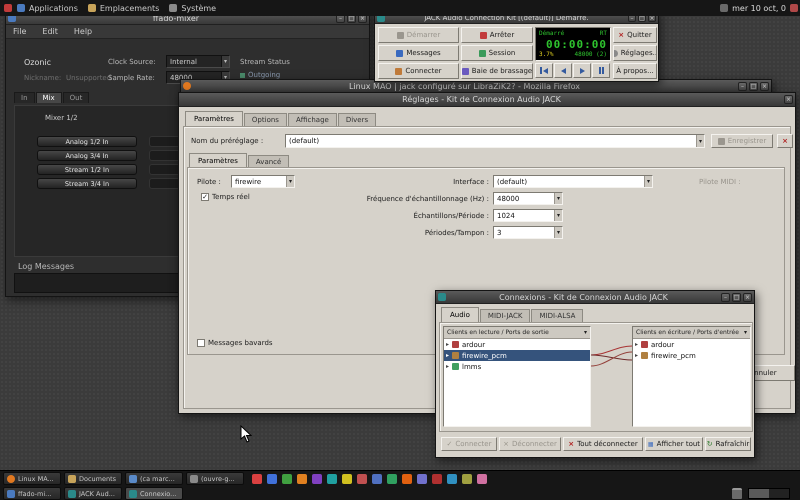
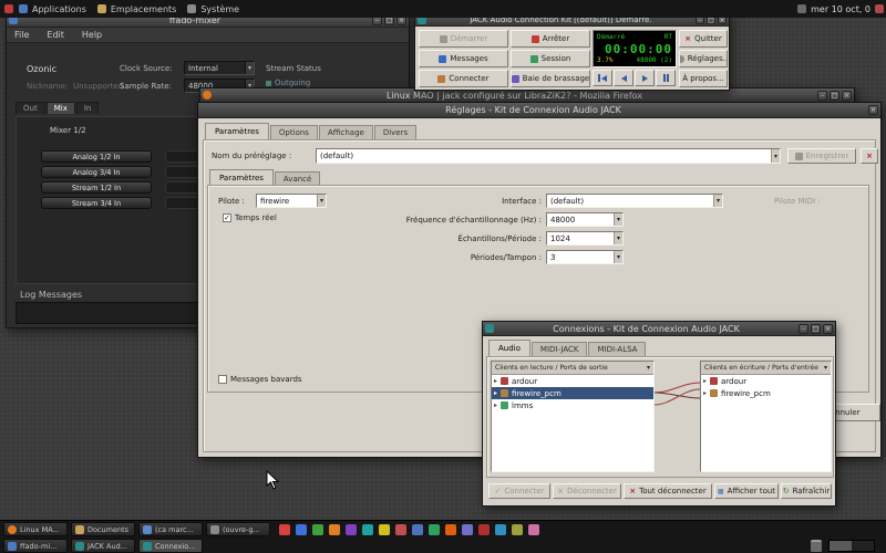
  Applications
  Emplacements
  Système
  mer 10 oct, 0
  ffado-mixer
  File
  Edit
  Help
  Ozonic
  Clock Source:
  Internal
  Stream Status
  Nickname:
  Unsupported
  Sample Rate:
  48000
  Outgoing
- In
+ Out
  Mix
- Out
+ In
  Mixer 1/2
  Analog 1/2 In
  Analog 3/4 In
  Stream 1/2 In
  Stream 3/4 In
  Log Messages
  Linux MAO | jack configuré sur LibraZiK2? - Mozilla Firefox
  JACK Audio Connection Kit [(default)] Démarré.
  Démarrer
  Arrêter
  00:00:00
  ×
  Quitter
  Messages
  Session
  Réglages..
  Connecter
  Baie de brassage
  À propos...
  Réglages - Kit de Connexion Audio JACK
  Paramètres
  Options
  Affichage
  Divers
  Nom du préréglage :
  (default)
  Enregistrer
  ×
  Paramètres
  Avancé
  Pilote :
  firewire
  ✓
  Temps réel
  Interface :
  (default)
  Fréquence d'échantillonnage (Hz) :
  48000
  Échantillons/Période :
  1024
  Périodes/Tampon :
  3
  Pilote MIDI :
  Messages bavards
  nnuler
  Connexions - Kit de Connexion Audio JACK
  Audio
  MIDI-JACK
  MIDI-ALSA
  ardour
  firewire_pcm
  lmms
  ardour
  firewire_pcm
  ✓
  Connecter
  ×
  Déconnecter
  ×
  Tout déconnecter
  Afficher tout
  ↻
  Rafraîchir
  Linux MA...
  Documents
  (ca marc...
  (ouvre-g...
  ffado-mi...
  JACK Aud...
  Connexio...
